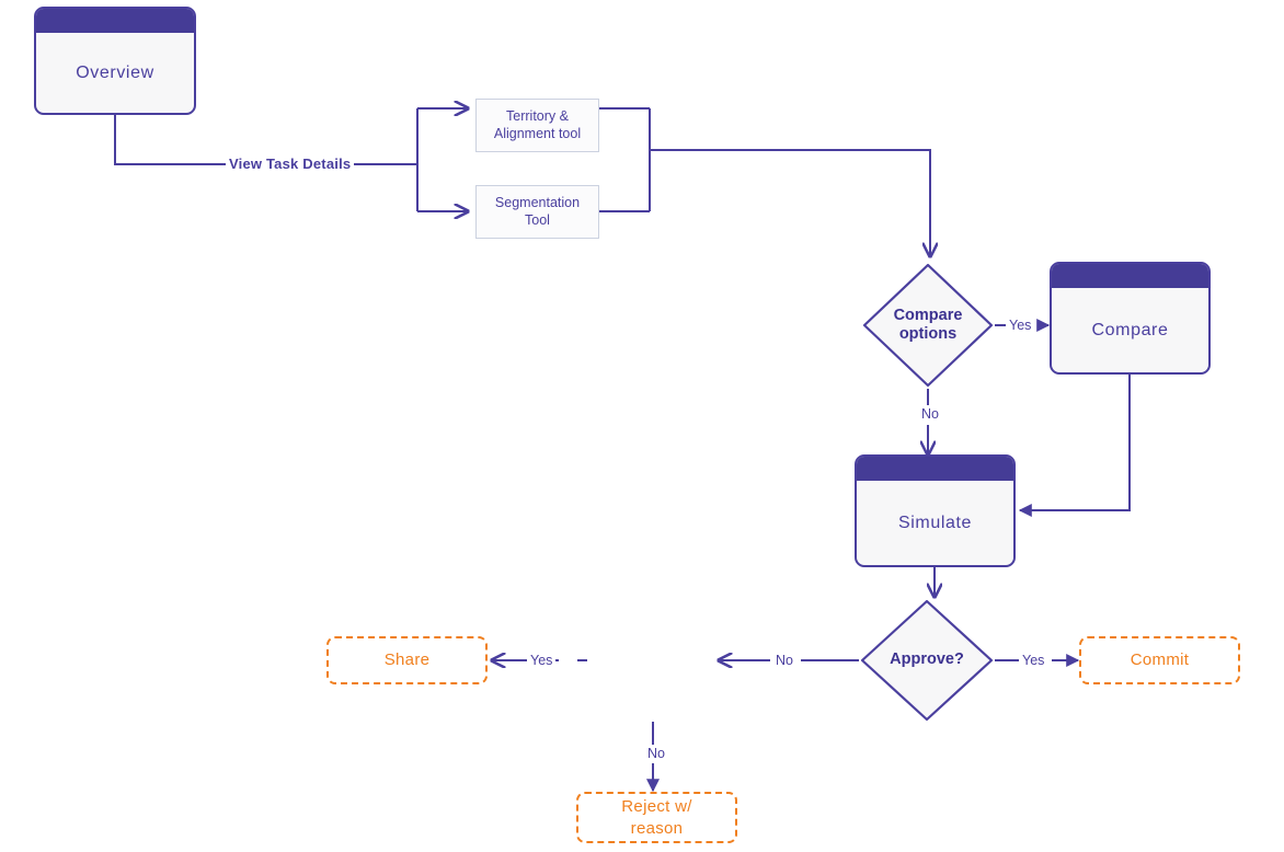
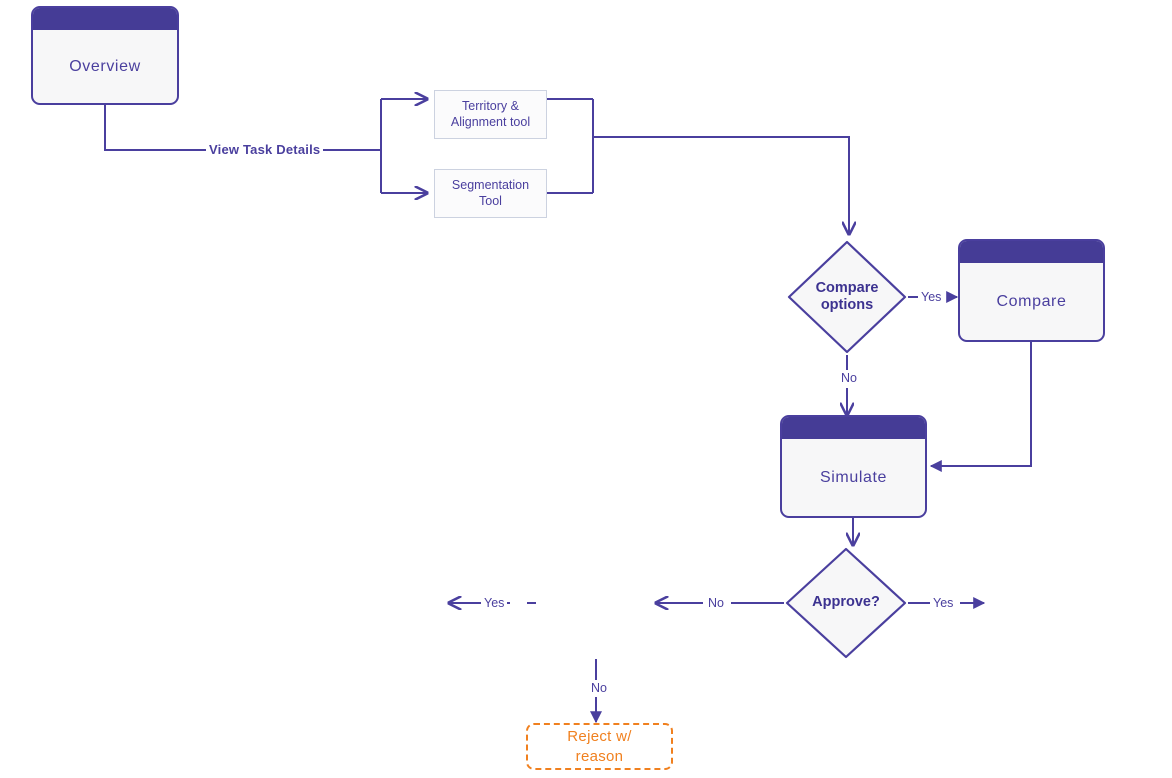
  Overview
  Territory &
  Alignment tool
  Segmentation
  Tool
  Compare
  options
  Compare
  Simulate
  Approve?
- Share
- Commit
  Reject w/
  reason
  View Task Details
  Yes
  No
  Yes
  No
  Yes
  No
